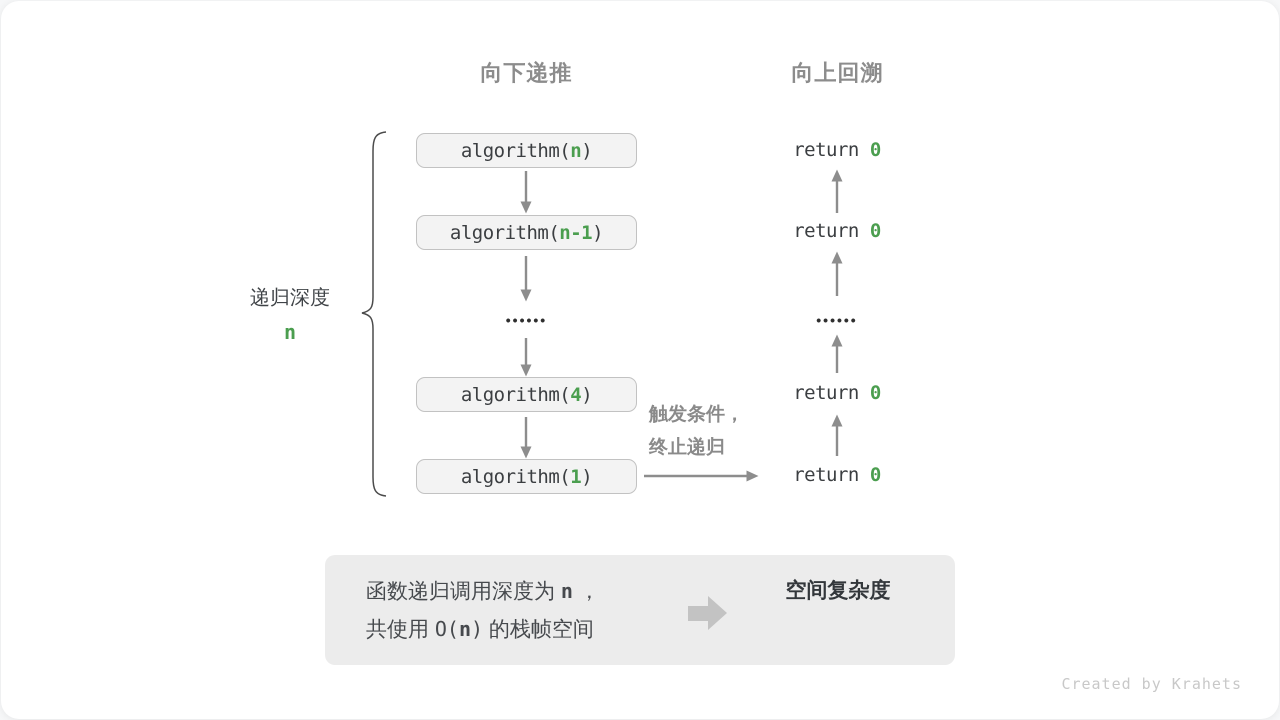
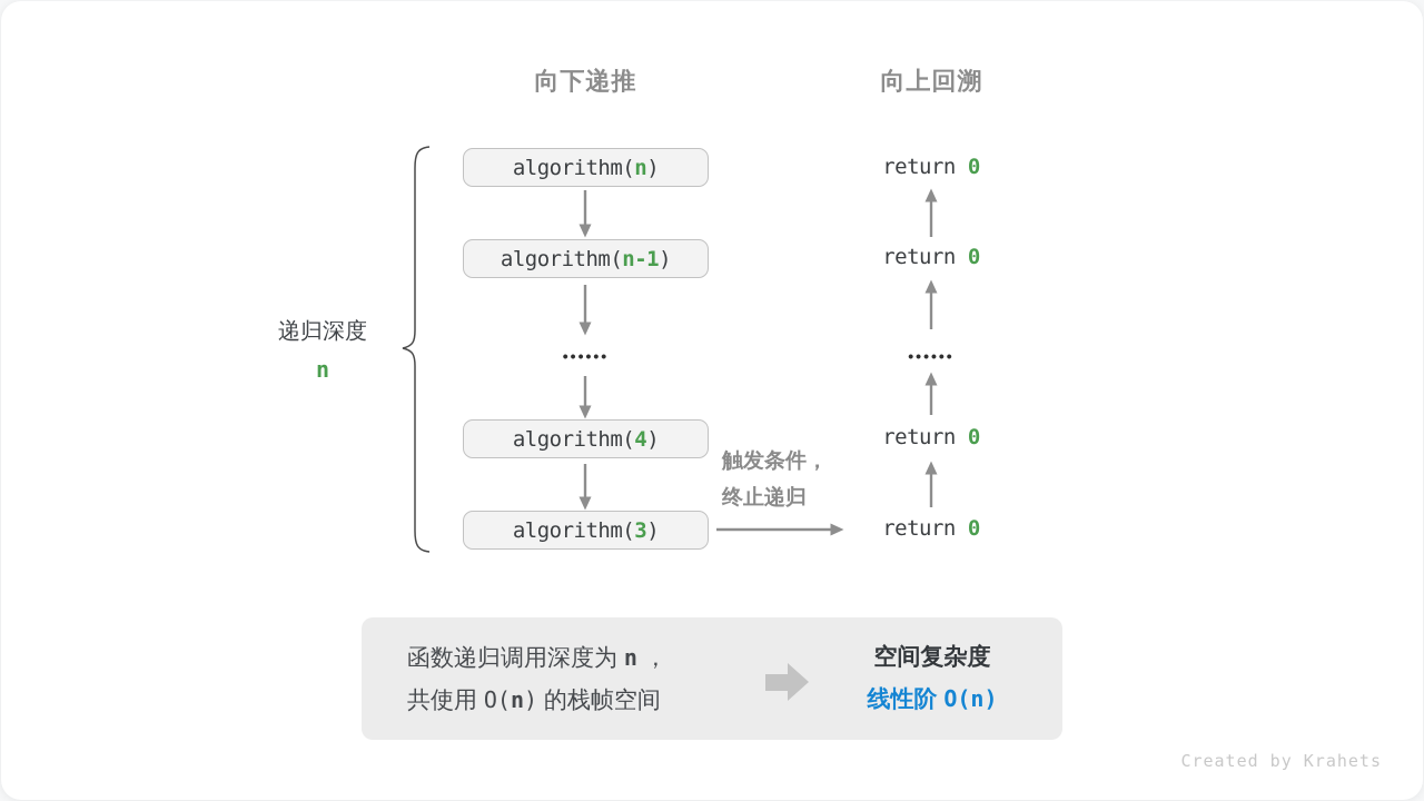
  向下递推
  向上回溯
  递归深度
  n
  algorithm(
  n
  )
  algorithm(
  n-1
  )
  ••••••
  algorithm(
  4
  )
  algorithm(
- 1
+ 3
  )
  return 0
  return 0
  ••••••
  return 0
  return 0
  触发条件，
  终止递归
  函数递归调用深度为 n ，
  共使用 O(n) 的栈帧空间
  空间复杂度
+ 线性阶 O(n)
  Created by Krahets
